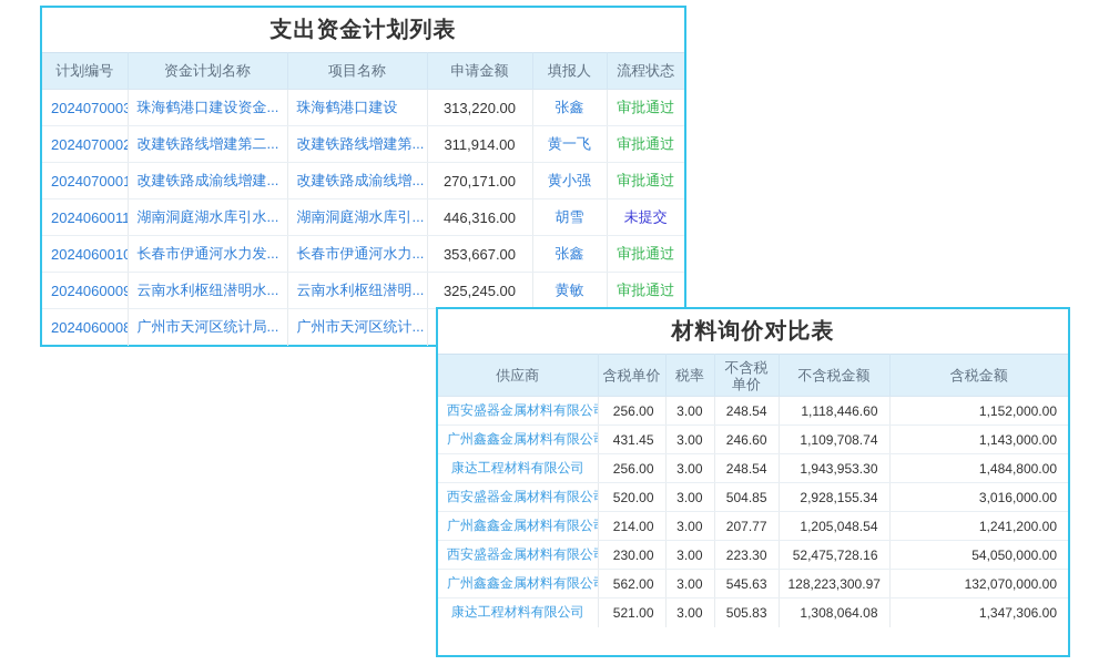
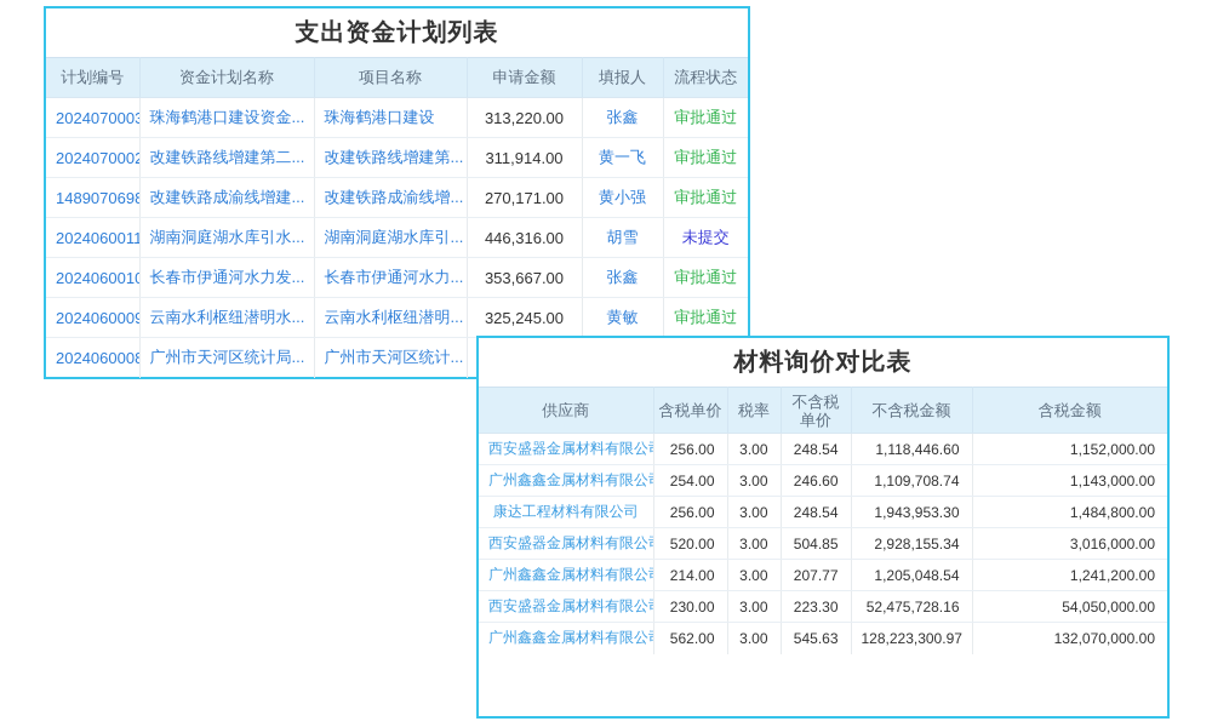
  支出资金计划列表
  计划编号	资金计划名称	项目名称	申请金额	填报人	流程状态
  2024070003	珠海鹤港口建设资金...	珠海鹤港口建设	313,220.00	张鑫	审批通过
  2024070002	改建铁路线增建第二...	改建铁路线增建第...	311,914.00	黄一飞	审批通过
- 2024070001	改建铁路成渝线增建...	改建铁路成渝线增...	270,171.00	黄小强	审批通过
+ 1489070698	改建铁路成渝线增建...	改建铁路成渝线增...	270,171.00	黄小强	审批通过
  2024060011	湖南洞庭湖水库引水...	湖南洞庭湖水库引...	446,316.00	胡雪	未提交
  2024060010	长春市伊通河水力发...	长春市伊通河水力...	353,667.00	张鑫	审批通过
  2024060009	云南水利枢纽潜明水...	云南水利枢纽潜明...	325,245.00	黄敏	审批通过
  2024060008	广州市天河区统计局...	广州市天河区统计...
  材料询价对比表
  供应商	含税单价	税率	不含税单价	不含税金额	含税金额
  西安盛器金属材料有限公	256.00	3.00	248.54	1,118,446.60	1,152,000.00
- 广州鑫鑫金属材料有限公	431.45	3.00	246.60	1,109,708.74	1,143,000.00
+ 广州鑫鑫金属材料有限公	254.00	3.00	246.60	1,109,708.74	1,143,000.00
  康达工程材料有限公司	256.00	3.00	248.54	1,943,953.30	1,484,800.00
  西安盛器金属材料有限公	520.00	3.00	504.85	2,928,155.34	3,016,000.00
  广州鑫鑫金属材料有限公	214.00	3.00	207.77	1,205,048.54	1,241,200.00
  西安盛器金属材料有限公	230.00	3.00	223.30	52,475,728.16	54,050,000.00
  广州鑫鑫金属材料有限公	562.00	3.00	545.63	128,223,300.97	132,070,000.00
- 康达工程材料有限公司	521.00	3.00	505.83	1,308,064.08	1,347,306.00
